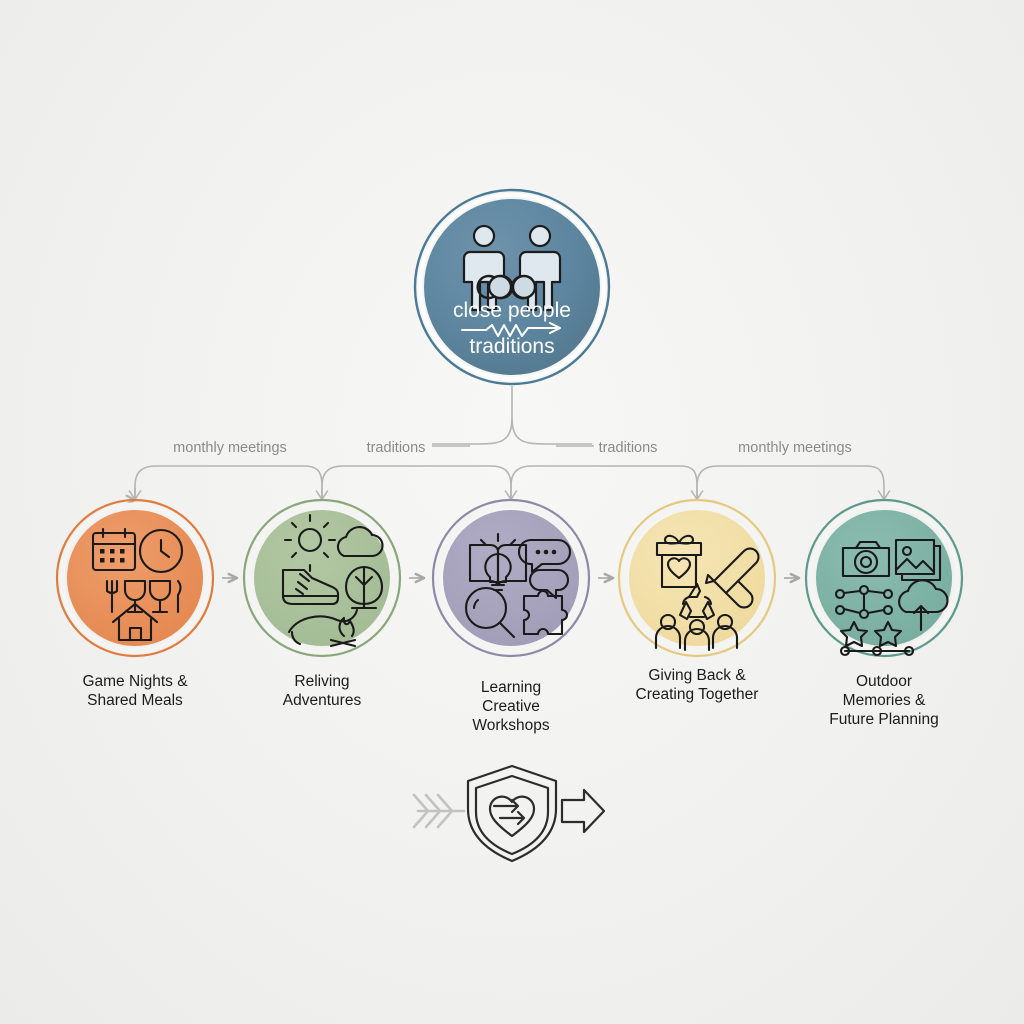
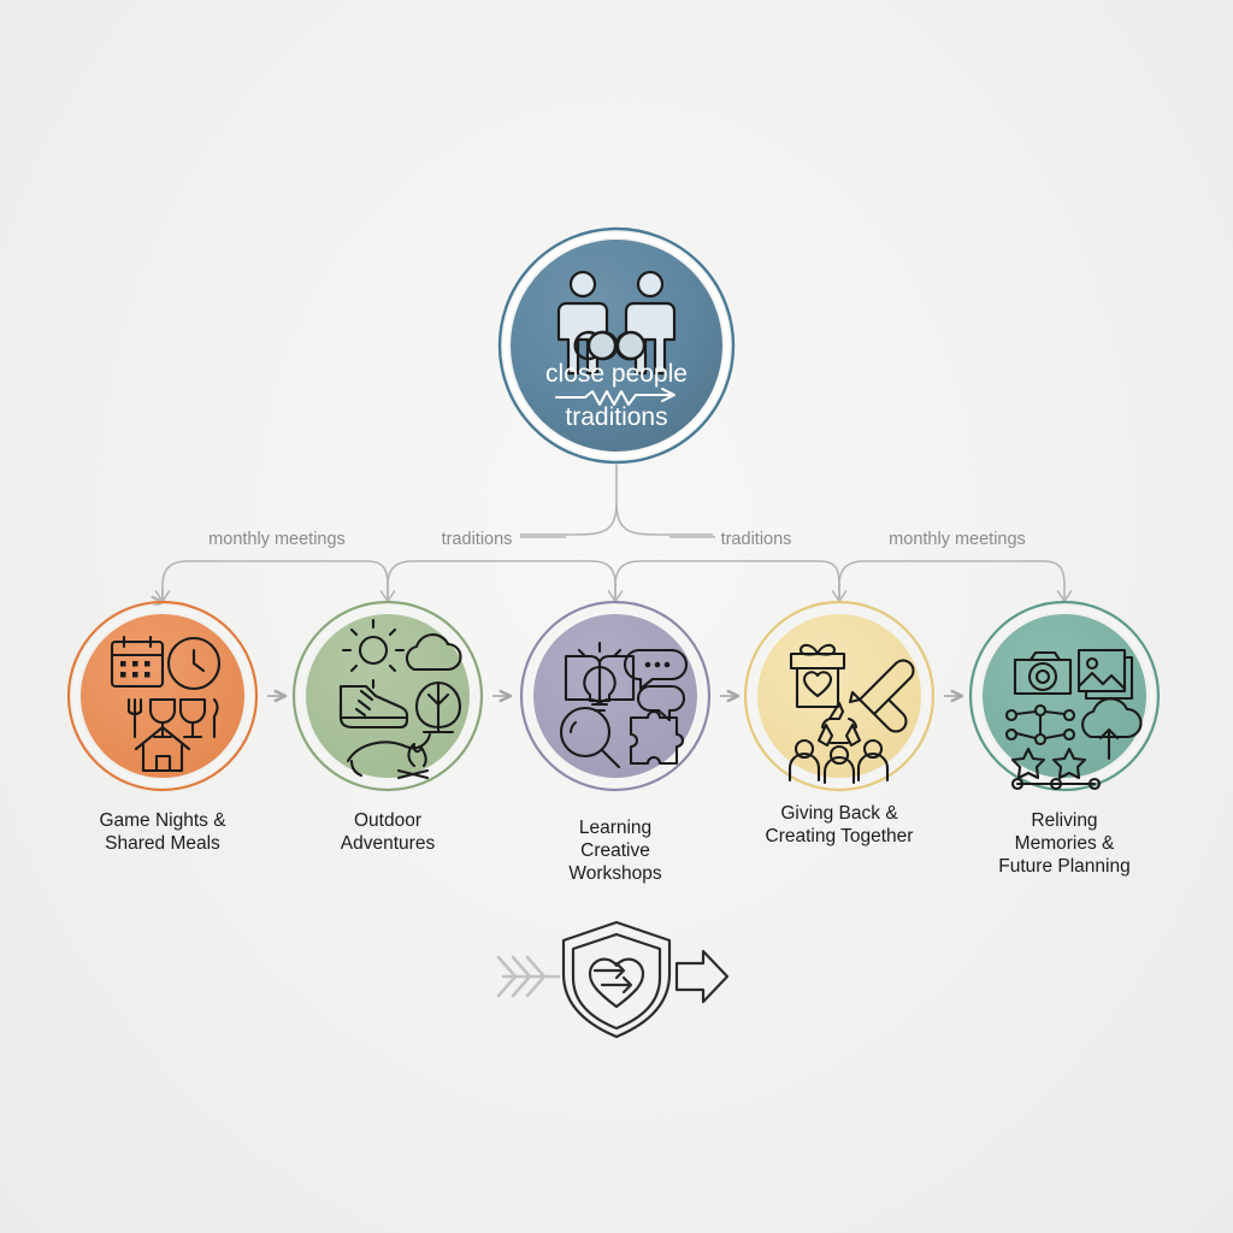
  monthly meetings
  traditions
  traditions
  monthly meetings
  close people
  traditions
  Game Nights &
  Shared Meals
- Reliving
+ Outdoor
  Adventures
  Learning
  Creative
  Workshops
  Giving Back &
  Creating Together
- Outdoor
+ Reliving
  Memories &
  Future Planning
